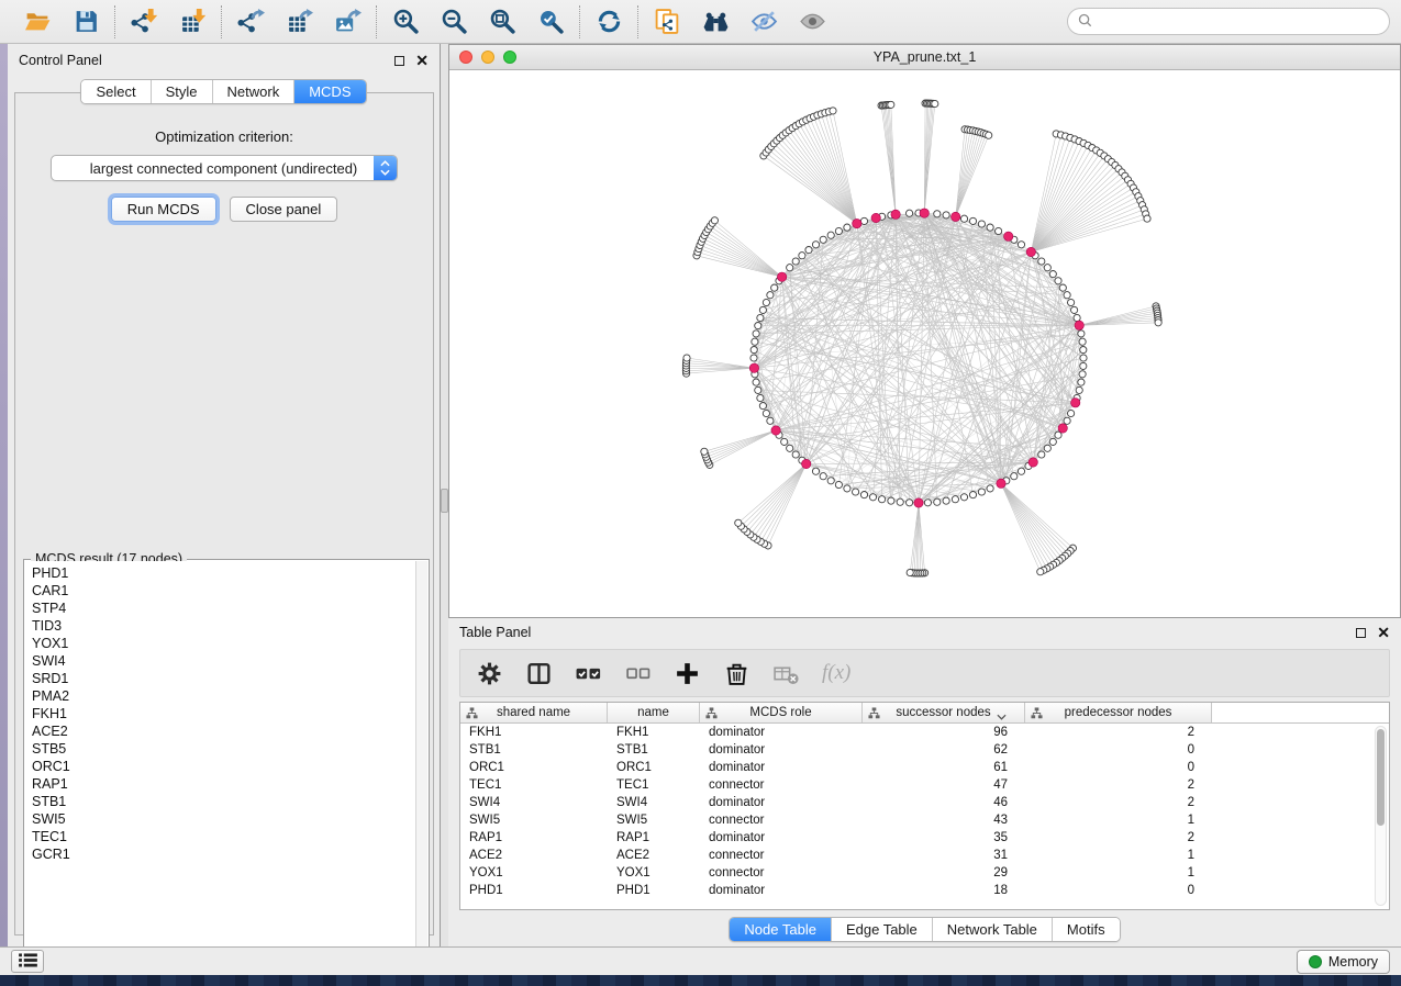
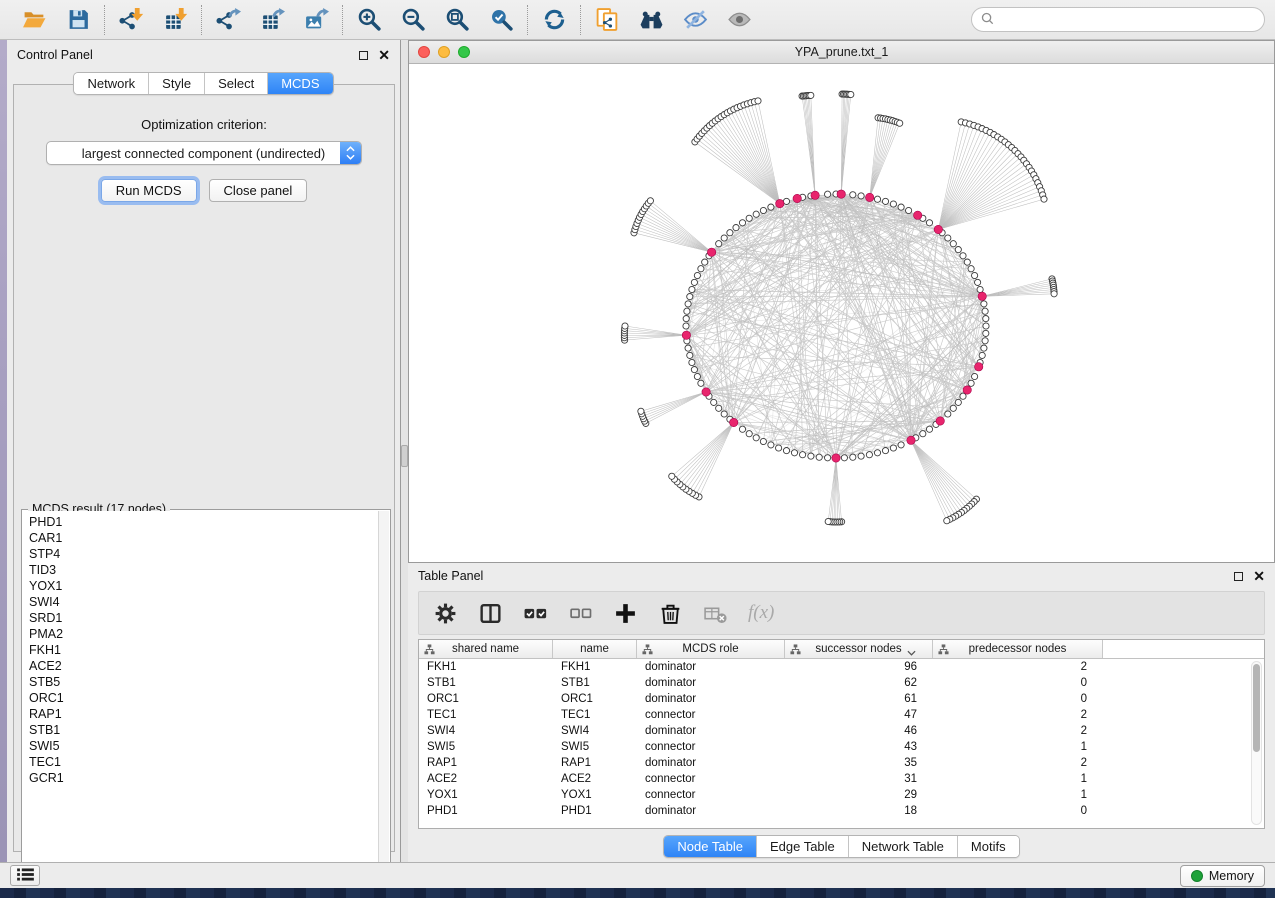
  Control Panel
  ✕
- Select
+ Network
  Style
- Network
+ Select
  MCDS
  Optimization criterion:
  largest connected component (undirected)
  Run MCDS
  Close panel
  MCDS result (17 nodes)
  PHD1
  CAR1
  STP4
  TID3
  YOX1
  SWI4
  SRD1
  PMA2
  FKH1
  ACE2
  STB5
  ORC1
  RAP1
  STB1
  SWI5
  TEC1
  GCR1
  YPA_prune.txt_1
  Table Panel
  ✕
  f(x)
  shared name
  name
  MCDS role
  successor nodes
  predecessor nodes
  FKH1
  FKH1
  dominator
  96
  2
  STB1
  STB1
  dominator
  62
  0
  ORC1
  ORC1
  dominator
  61
  0
  TEC1
  TEC1
  connector
  47
  2
  SWI4
  SWI4
  dominator
  46
  2
  SWI5
  SWI5
  connector
  43
  1
  RAP1
  RAP1
  dominator
  35
  2
  ACE2
  ACE2
  connector
  31
  1
  YOX1
  YOX1
  connector
  29
  1
  PHD1
  PHD1
  dominator
  18
  0
  Node Table
  Edge Table
  Network Table
  Motifs
  Memory
